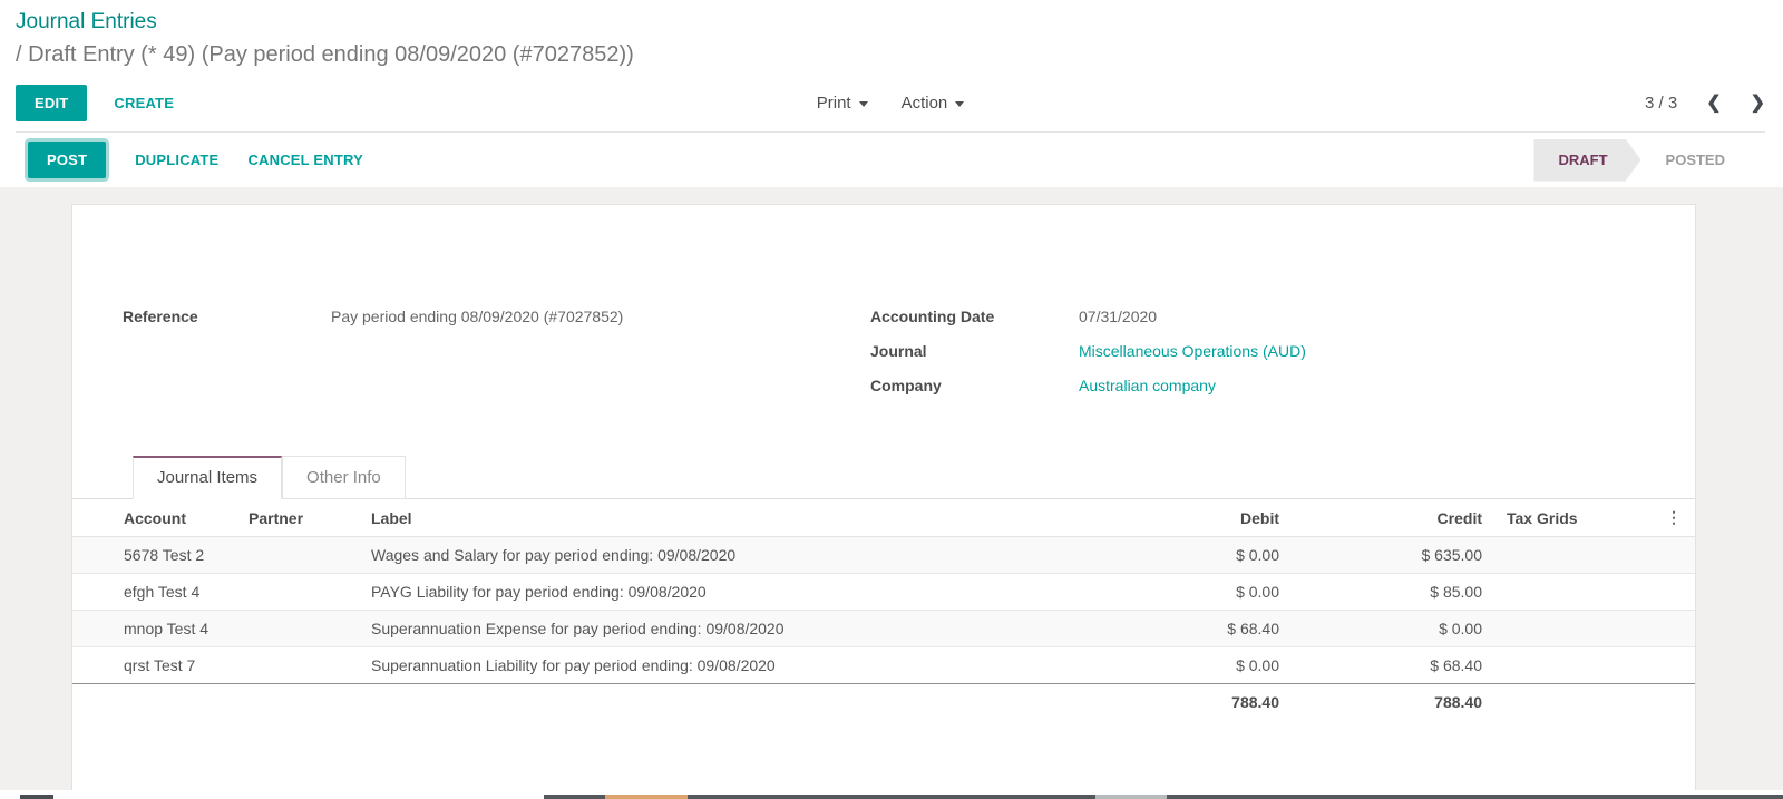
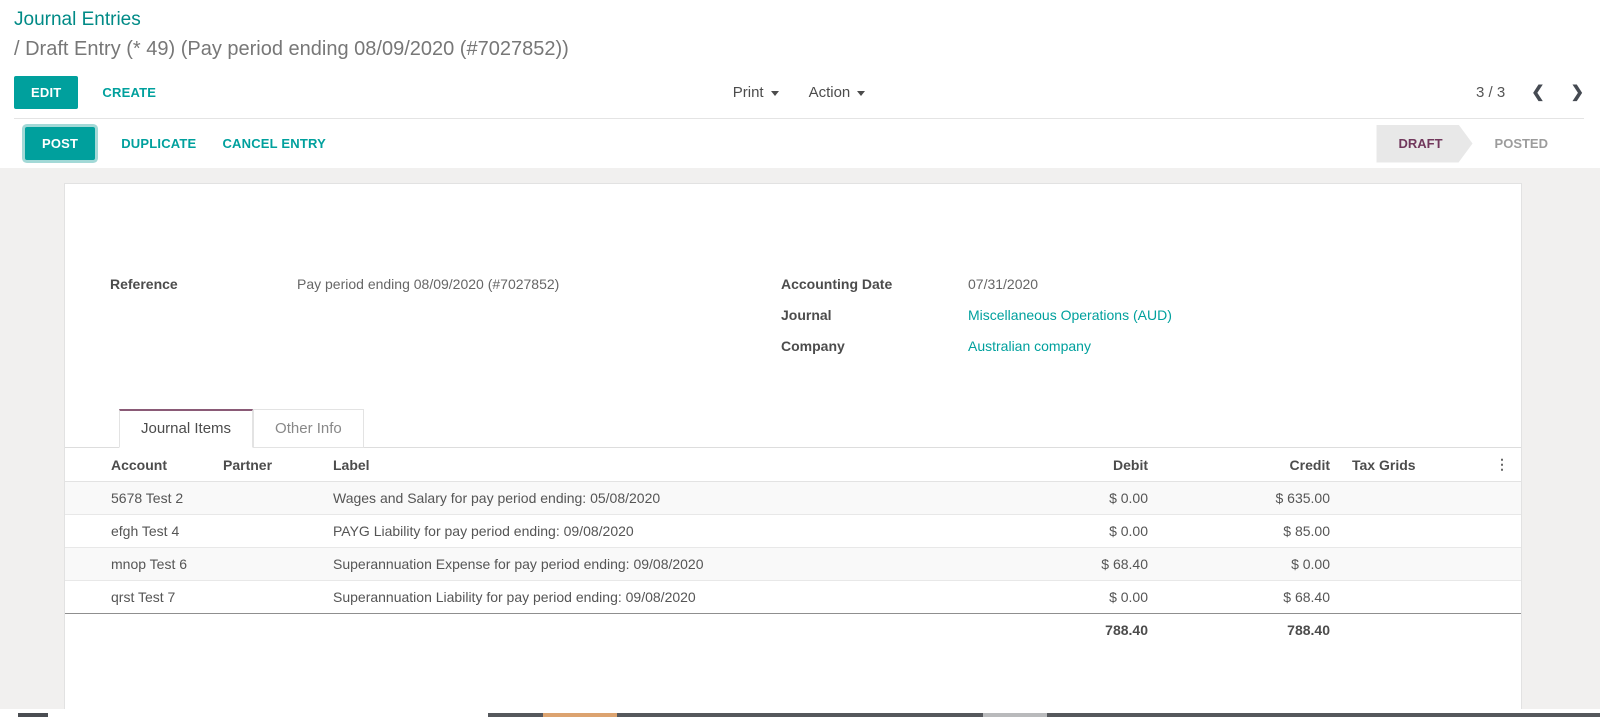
  Journal Entries
  / Draft Entry (* 49) (Pay period ending 08/09/2020 (#7027852))
  EDIT
  CREATE
  Print
  Action
  3 / 3
  ❮
  ❯
  POST
  DUPLICATE
  CANCEL ENTRY
  DRAFT
  POSTED
  Reference
  Pay period ending 08/09/2020 (#7027852)
  Accounting Date
  07/31/2020
  Journal
  Miscellaneous Operations (AUD)
  Company
  Australian company
  Journal Items
  Other Info
  Account	Partner	Label	Debit	Credit	Tax Grids	⋮
- 5678 Test 2		Wages and Salary for pay period ending: 09/08/2020	$ 0.00	$ 635.00
+ 5678 Test 2		Wages and Salary for pay period ending: 05/08/2020	$ 0.00	$ 635.00
  efgh Test 4		PAYG Liability for pay period ending: 09/08/2020	$ 0.00	$ 85.00
- mnop Test 4		Superannuation Expense for pay period ending: 09/08/2020	$ 68.40	$ 0.00
+ mnop Test 6		Superannuation Expense for pay period ending: 09/08/2020	$ 68.40	$ 0.00
  qrst Test 7		Superannuation Liability for pay period ending: 09/08/2020	$ 0.00	$ 68.40
  			788.40	788.40
